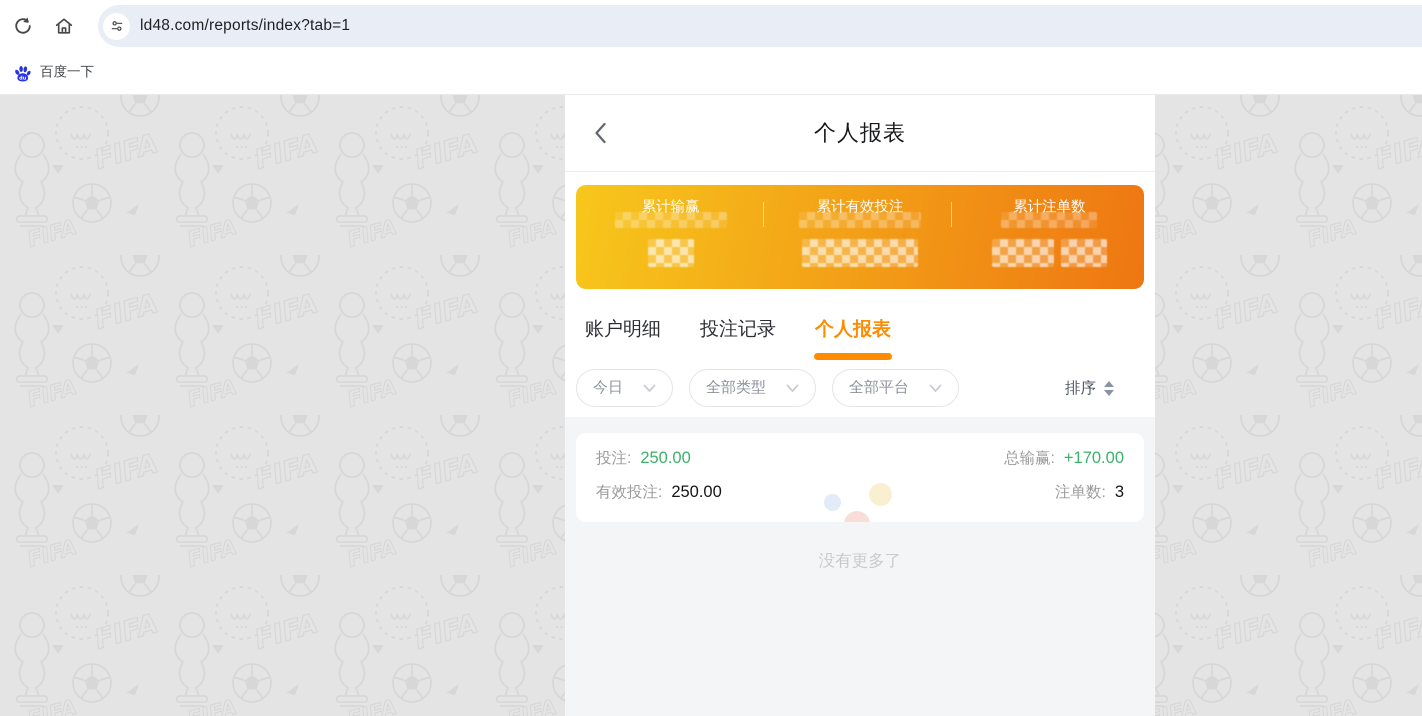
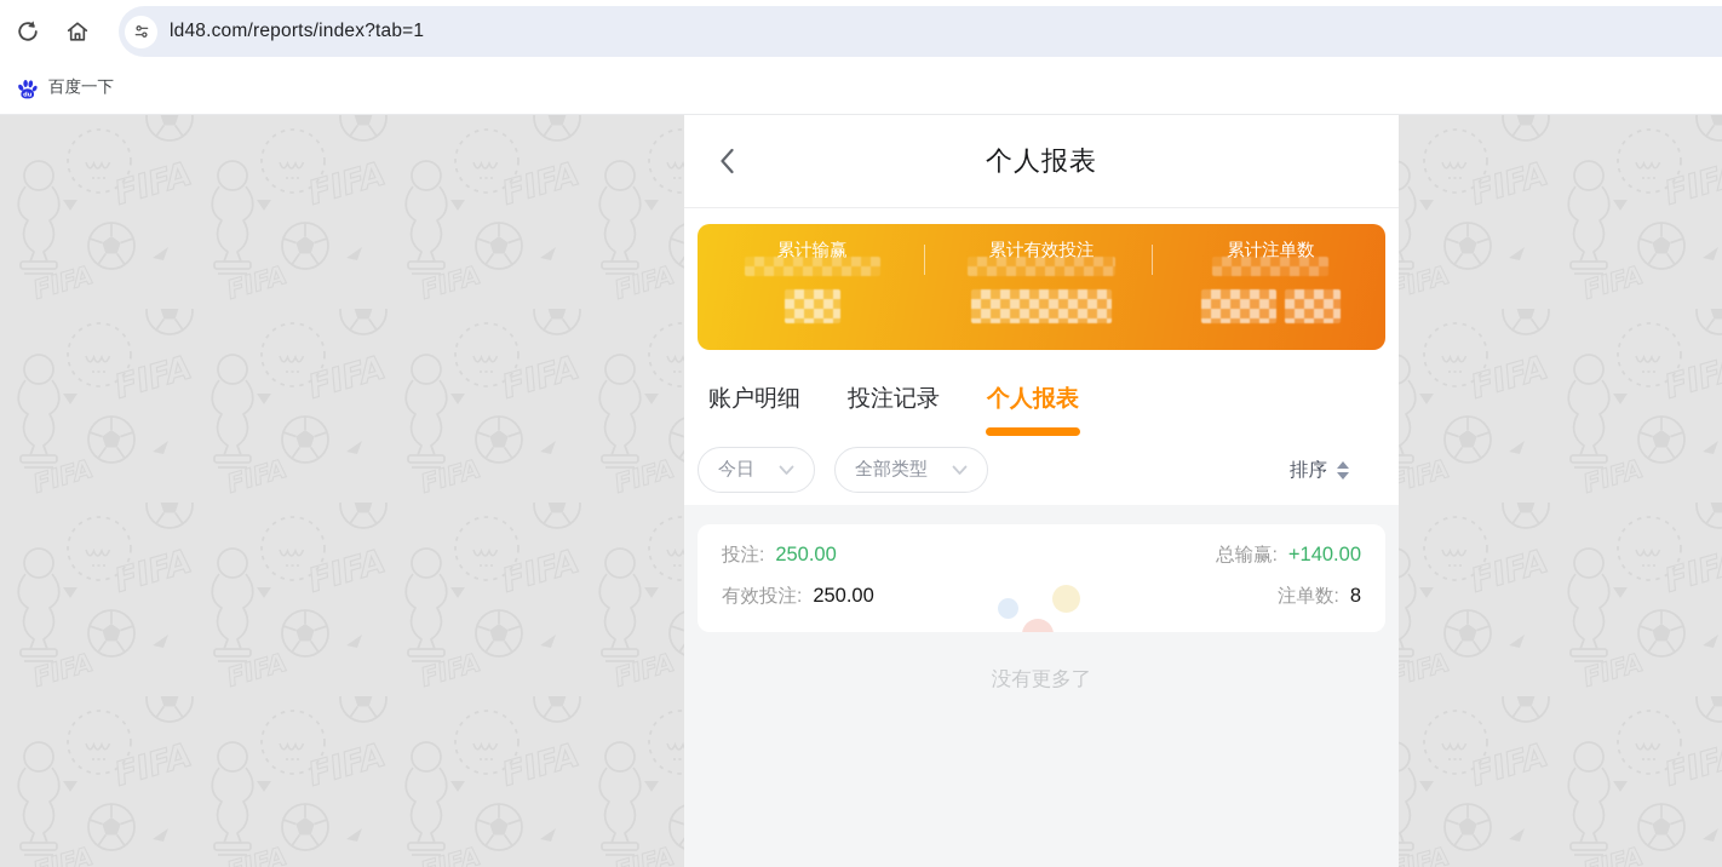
  ld48.com/reports/index?tab=1
  百度一下
  个人报表
  累计输赢
  累计有效投注
  累计注单数
  账户明细
  投注记录
  个人报表
  今日
  全部类型
- 全部平台
  排序
  投注:
  250.00
  总输赢:
- +170.00
+ +140.00
  有效投注:
  250.00
  注单数:
- 3
+ 8
  没有更多了
